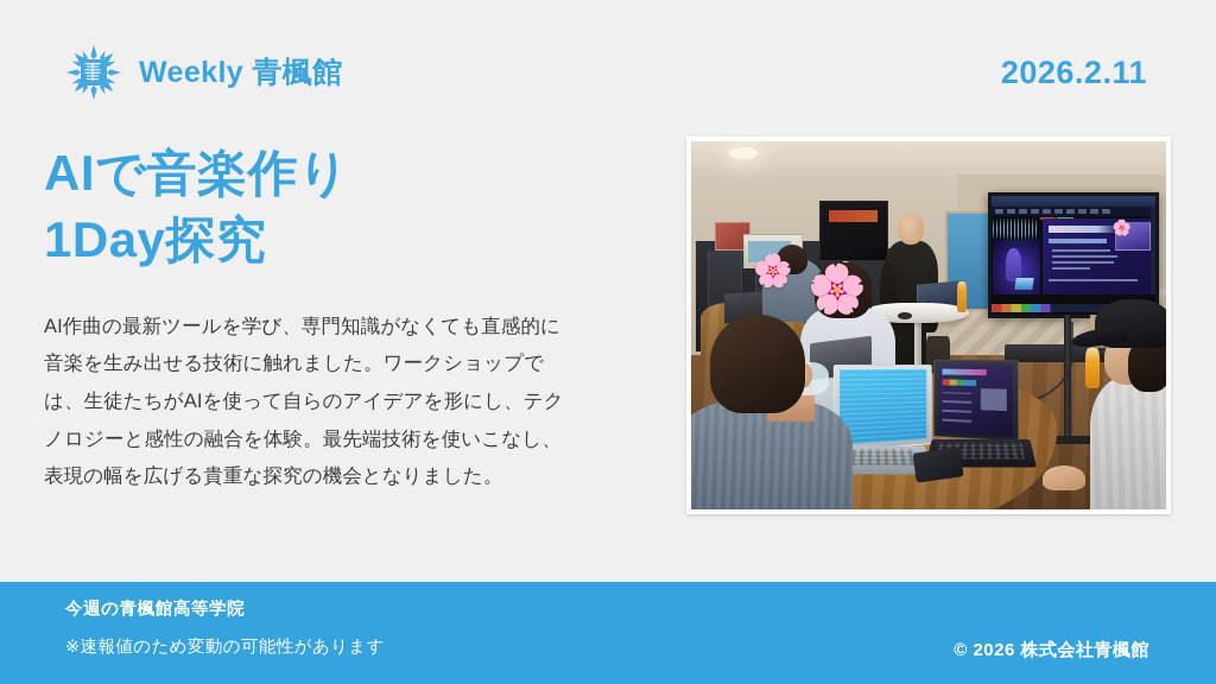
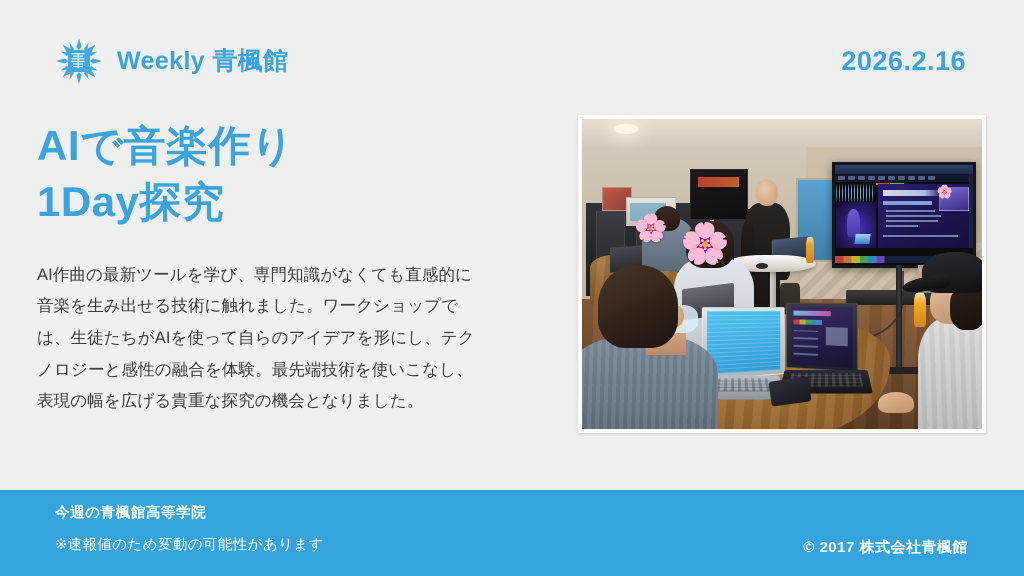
  Weekly 青楓館
- 2026.2.11
+ 2026.2.16
  AIで音楽作り
  1Day探究
  AI作曲の最新ツールを学び、専門知識がなくても直感的に
  音楽を生み出せる技術に触れました。ワークショップで
  は、生徒たちがAIを使って自らのアイデアを形にし、テク
  ノロジーと感性の融合を体験。最先端技術を使いこなし、
  表現の幅を広げる貴重な探究の機会となりました。
  🌸
  🌸
  🌸
  今週の青楓館高等学院
  ※速報値のため変動の可能性があります
- © 2026 株式会社青楓館
+ © 2017 株式会社青楓館
